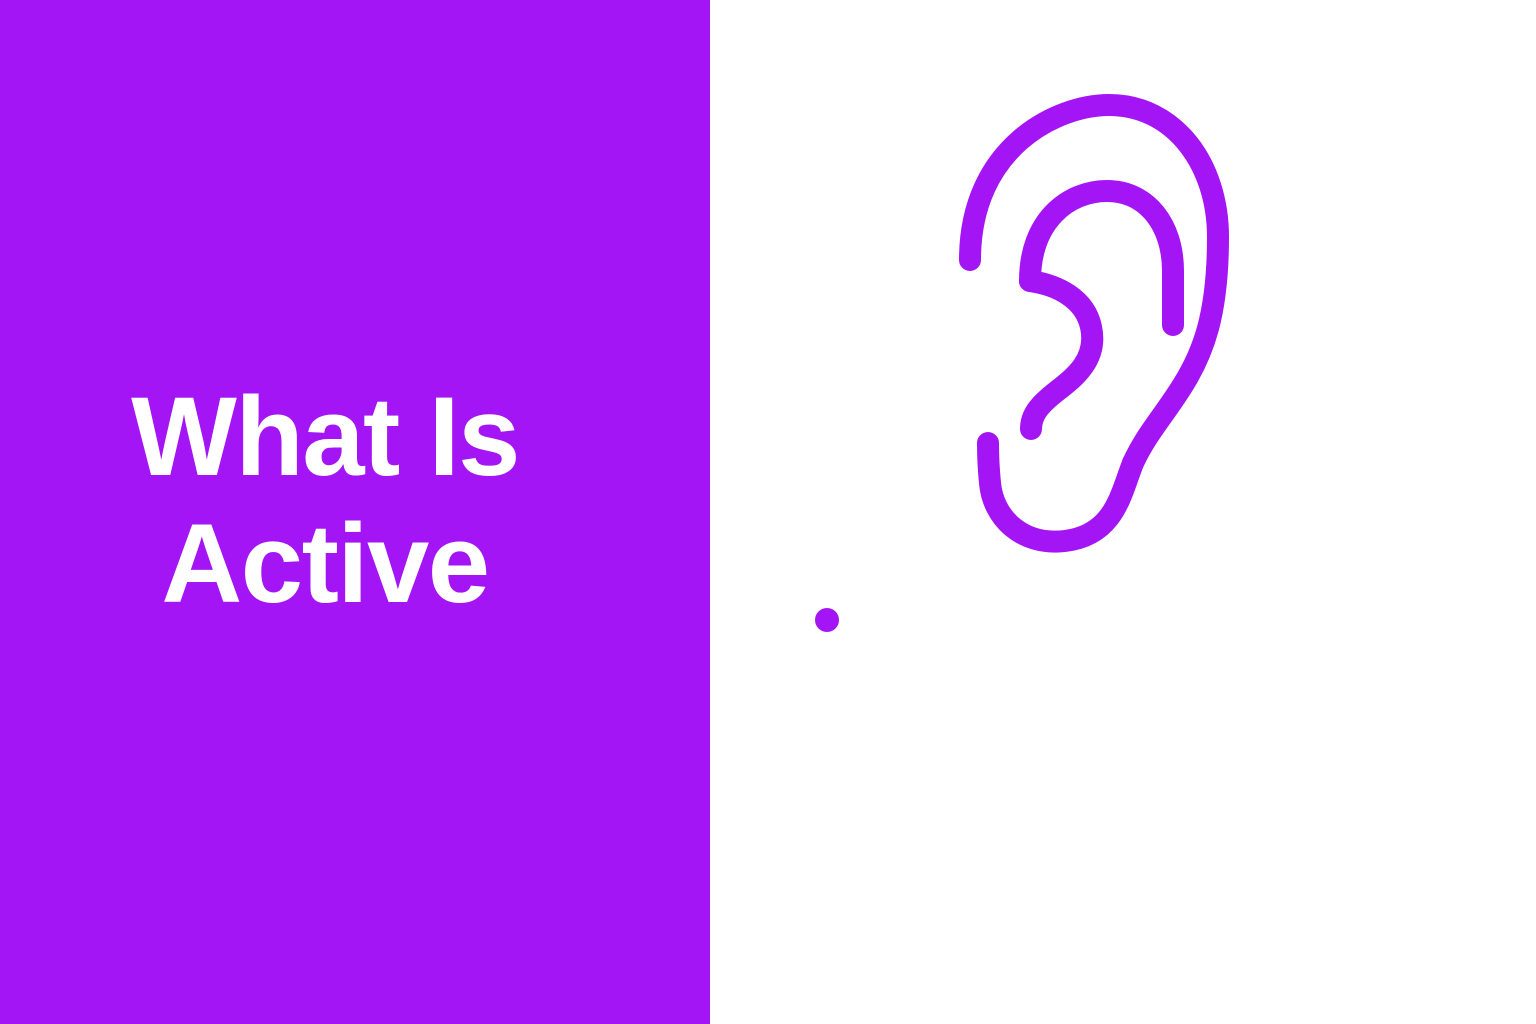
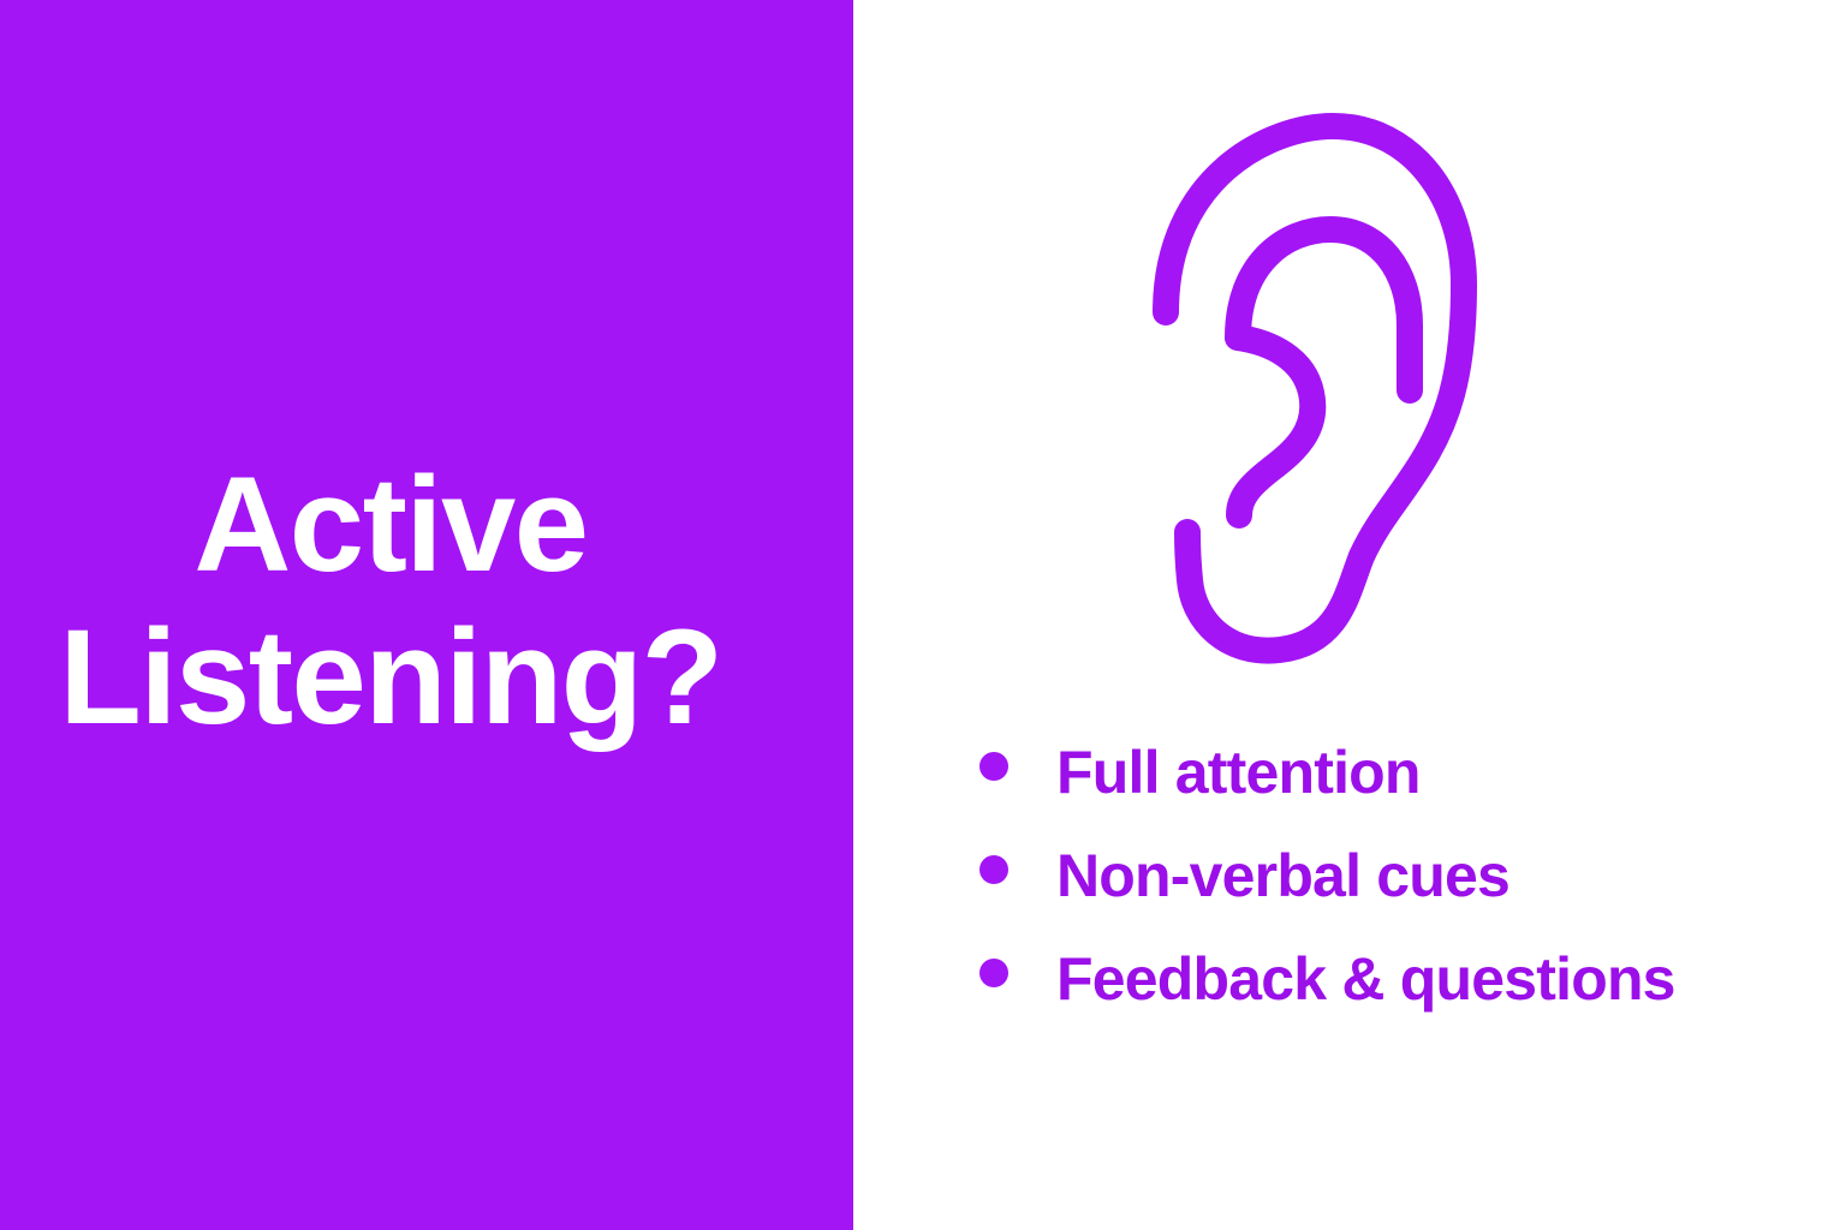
- What Is
  Active
+ Listening?
+ Full attention
+ Non-verbal cues
+ Feedback & questions
